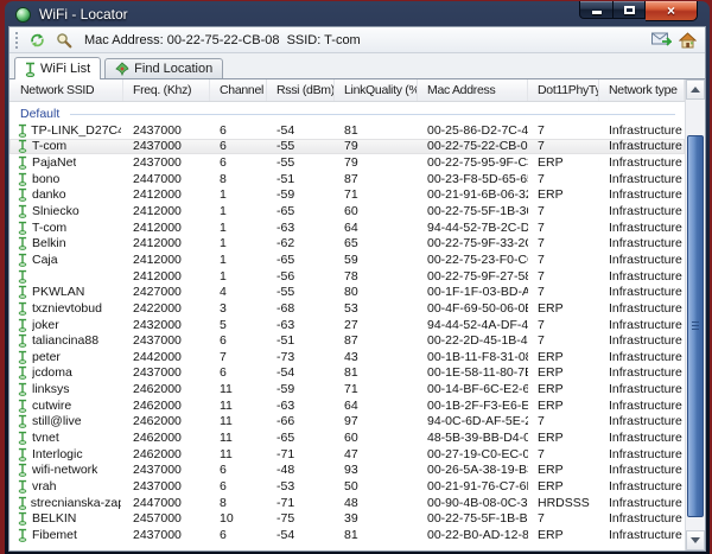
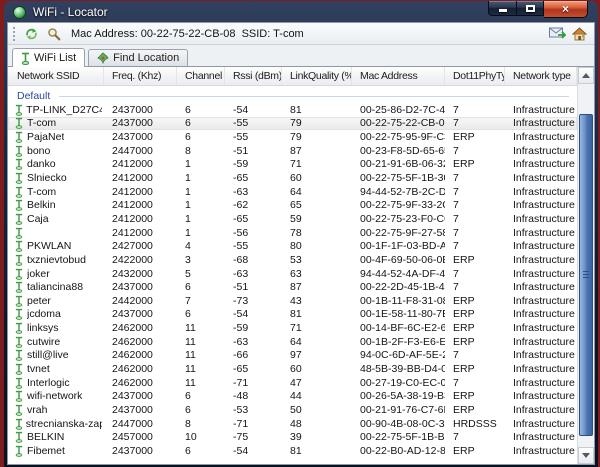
  WiFi - Locator
  ×
  Mac Address: 00-22-75-22-CB-08 SSID: T-com
  WiFi List
  Find Location
  Network SSID
  Freq. (Khz)
  Channel
  Rssi (dBm)
  LinkQuality (%
  Mac Address
  Dot11PhyTy
  Network type
  Default
  TP-LINK_D27C
  2437000
  6
  -54
  81
  00-25-86-D2-7C-4
  7
  Infrastructure
  T-com
  2437000
  6
  -55
  79
  00-22-75-22-CB-0
  7
  Infrastructure
  PajaNet
  2437000
  6
  -55
  79
  00-22-75-95-9F-C
  ERP
  Infrastructure
  bono
  2447000
  8
  -51
  87
  00-23-F8-5D-65-6
  7
  Infrastructure
  danko
  2412000
  1
  -59
  71
  00-21-91-6B-06-3
  ERP
  Infrastructure
  Slniecko
  2412000
  1
  -65
  60
  00-22-75-5F-1B-3
  7
  Infrastructure
  T-com
  2412000
  1
  -63
  64
  94-44-52-7B-2C-D
  7
  Infrastructure
  Belkin
  2412000
  1
  -62
  65
  00-22-75-9F-33-2
  7
  Infrastructure
  Caja
  2412000
  1
  -65
  59
  00-22-75-23-F0-C
  7
  Infrastructure
  2412000
  1
  -56
  78
  00-22-75-9F-27-5
  7
  Infrastructure
  PKWLAN
  2427000
  4
  -55
  80
  00-1F-1F-03-BD-A
  7
  Infrastructure
  txznievtobud
  2422000
  3
  -68
  53
  00-4F-69-50-06-0
  ERP
  Infrastructure
  joker
  2432000
  5
  -63
- 27
+ 63
  94-44-52-4A-DF-4
  7
  Infrastructure
  taliancina88
  2437000
  6
  -51
  87
  00-22-2D-45-1B-4
  7
  Infrastructure
  peter
  2442000
  7
  -73
  43
  00-1B-11-F8-31-0
  ERP
  Infrastructure
  jcdoma
  2437000
  6
  -54
  81
  00-1E-58-11-80-7
  ERP
  Infrastructure
  linksys
  2462000
  11
  -59
  71
  00-14-BF-6C-E2-6
  ERP
  Infrastructure
  cutwire
  2462000
  11
  -63
  64
  00-1B-2F-F3-E6-E
  ERP
  Infrastructure
  still@live
  2462000
  11
  -66
  97
  94-0C-6D-AF-5E-
  7
  Infrastructure
  tvnet
  2462000
  11
  -65
  60
  48-5B-39-BB-D4-0
  ERP
  Infrastructure
  Interlogic
  2462000
  11
  -71
  47
  00-27-19-C0-EC-0
  7
  Infrastructure
  wifi-network
  2437000
  6
  -48
- 93
+ 44
  00-26-5A-38-19-B
  ERP
  Infrastructure
  vrah
  2437000
  6
  -53
  50
  00-21-91-76-C7-6
  ERP
  Infrastructure
  strecnianska-za
  2447000
  8
  -71
  48
  00-90-4B-08-0C-3
  HRDSSS
  Infrastructure
  BELKIN
  2457000
  10
  -75
  39
  00-22-75-5F-1B-B
  7
  Infrastructure
  Fibemet
  2437000
  6
  -54
  81
  00-22-B0-AD-12-8
  ERP
  Infrastructure
